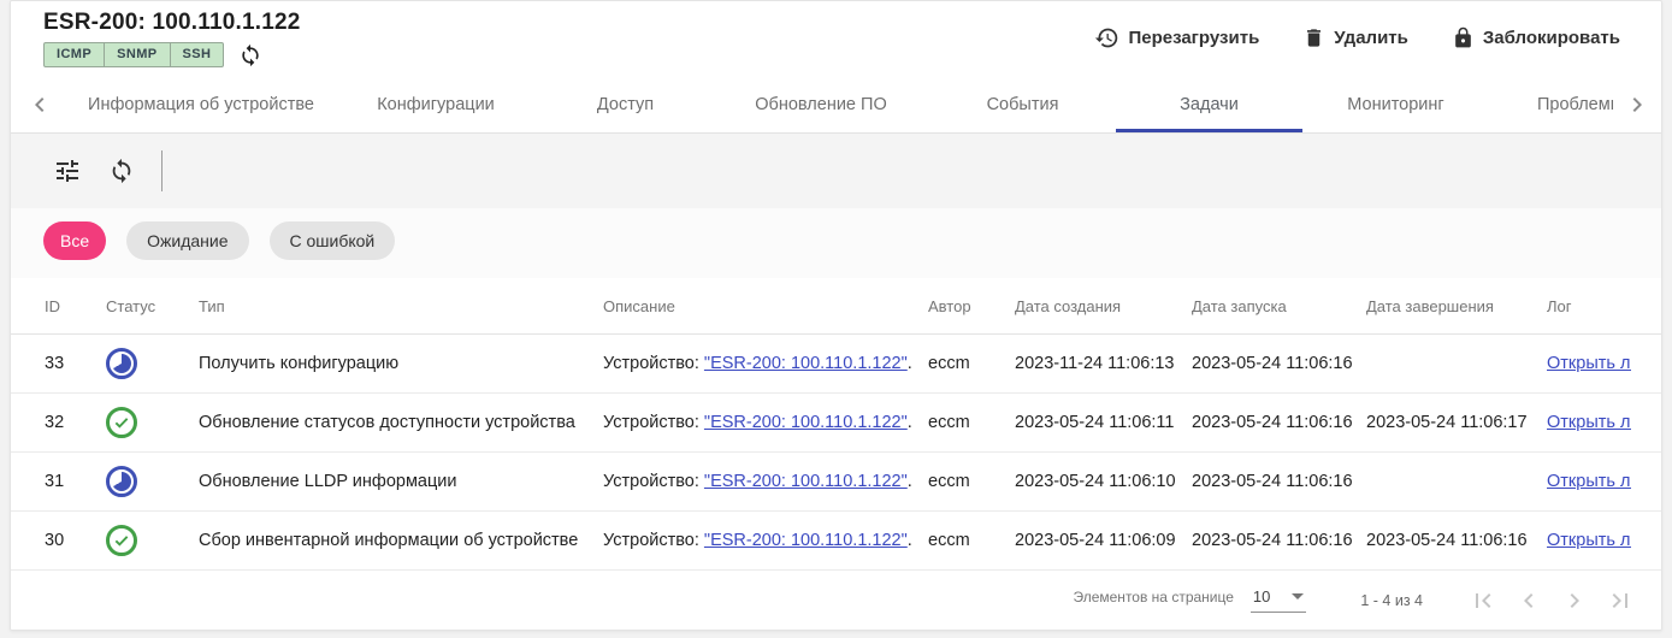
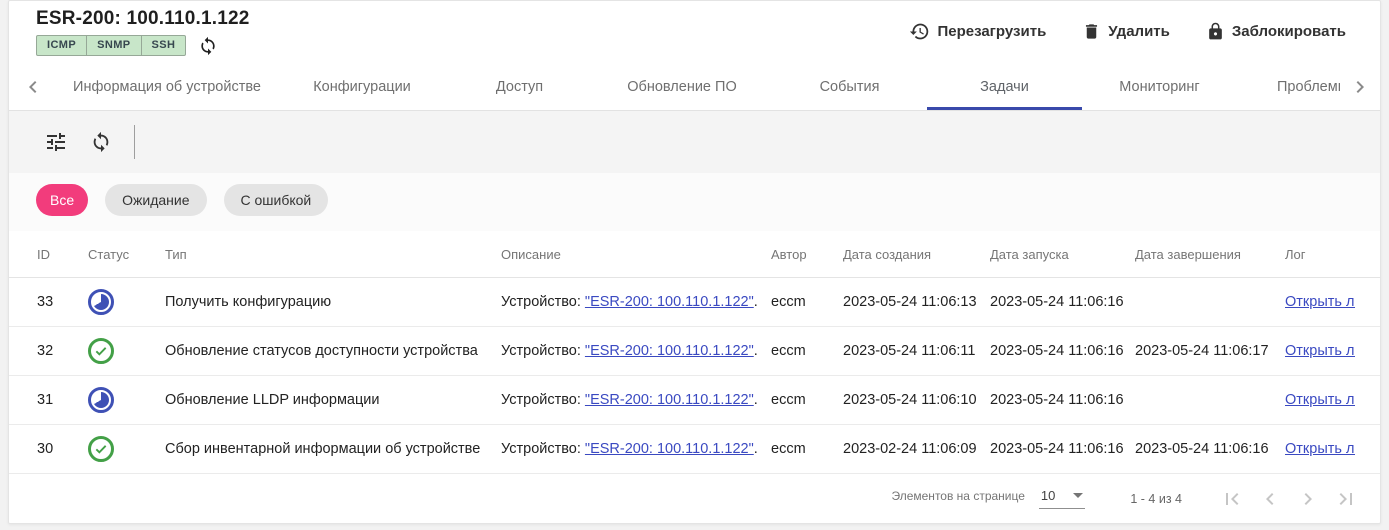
  ESR-200: 100.110.1.122
  ICMP
  SNMP
  SSH
  Перезагрузить
  Удалить
  Заблокировать
  Информация об устройстве
  Конфигурации
  Доступ
  Обновление ПО
  События
  Задачи
  Мониторинг
  Проблем
  Все
  Ожидание
  С ошибкой
  ID
  Статус
  Тип
  Описание
  Автор
  Дата создания
  Дата запуска
  Дата завершения
  Лог
  33
  Получить конфигурацию
  Устройство: "ESR-200: 100.110.1.122".
  eccm
- 2023-11-24 11:06:13
+ 2023-05-24 11:06:13
  2023-05-24 11:06:16
  Открыть л
  32
  Обновление статусов доступности устройства
  Устройство: "ESR-200: 100.110.1.122".
  eccm
  2023-05-24 11:06:11
  2023-05-24 11:06:16
  2023-05-24 11:06:17
  Открыть л
  31
  Обновление LLDP информации
  Устройство: "ESR-200: 100.110.1.122".
  eccm
  2023-05-24 11:06:10
  2023-05-24 11:06:16
  Открыть л
  30
  Сбор инвентарной информации об устройстве
  Устройство: "ESR-200: 100.110.1.122".
  eccm
- 2023-05-24 11:06:09
+ 2023-02-24 11:06:09
  2023-05-24 11:06:16
  2023-05-24 11:06:16
  Открыть л
  Элементов на странице
  10
  1 - 4 из 4
